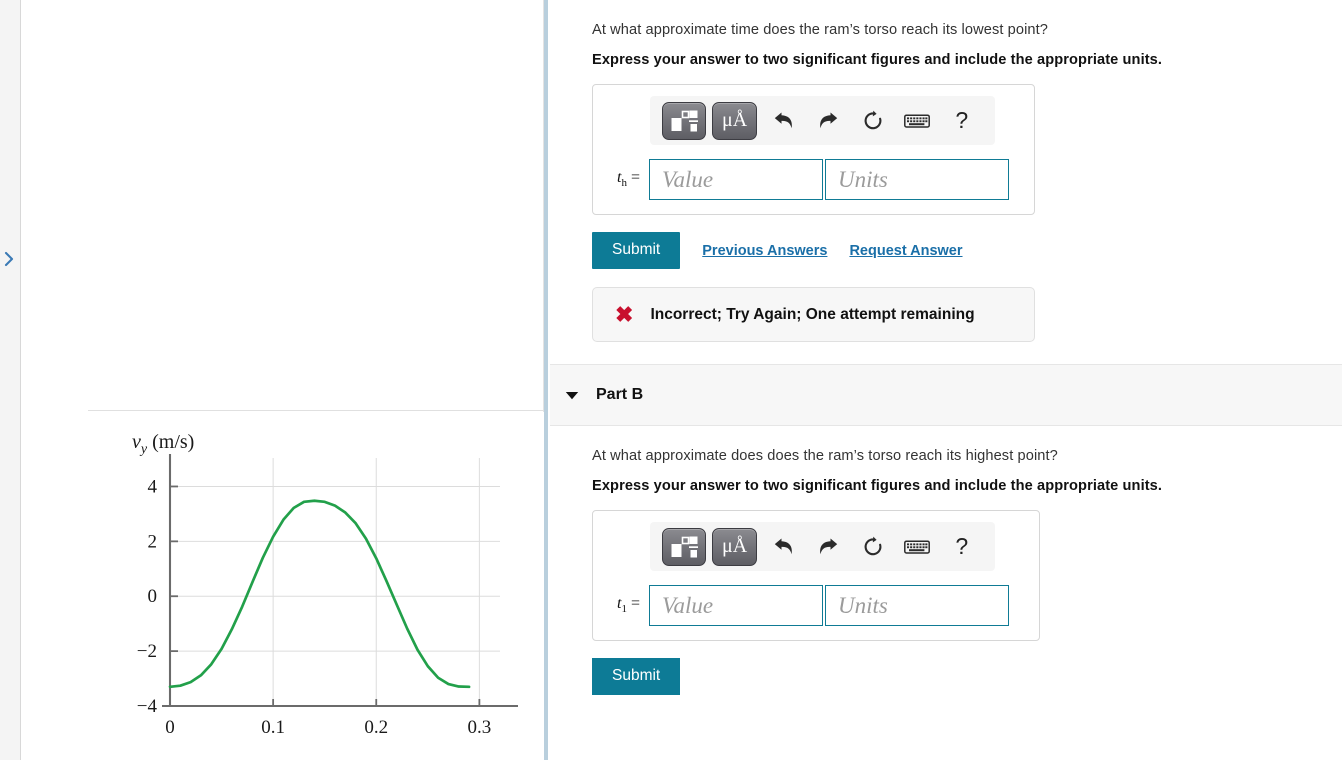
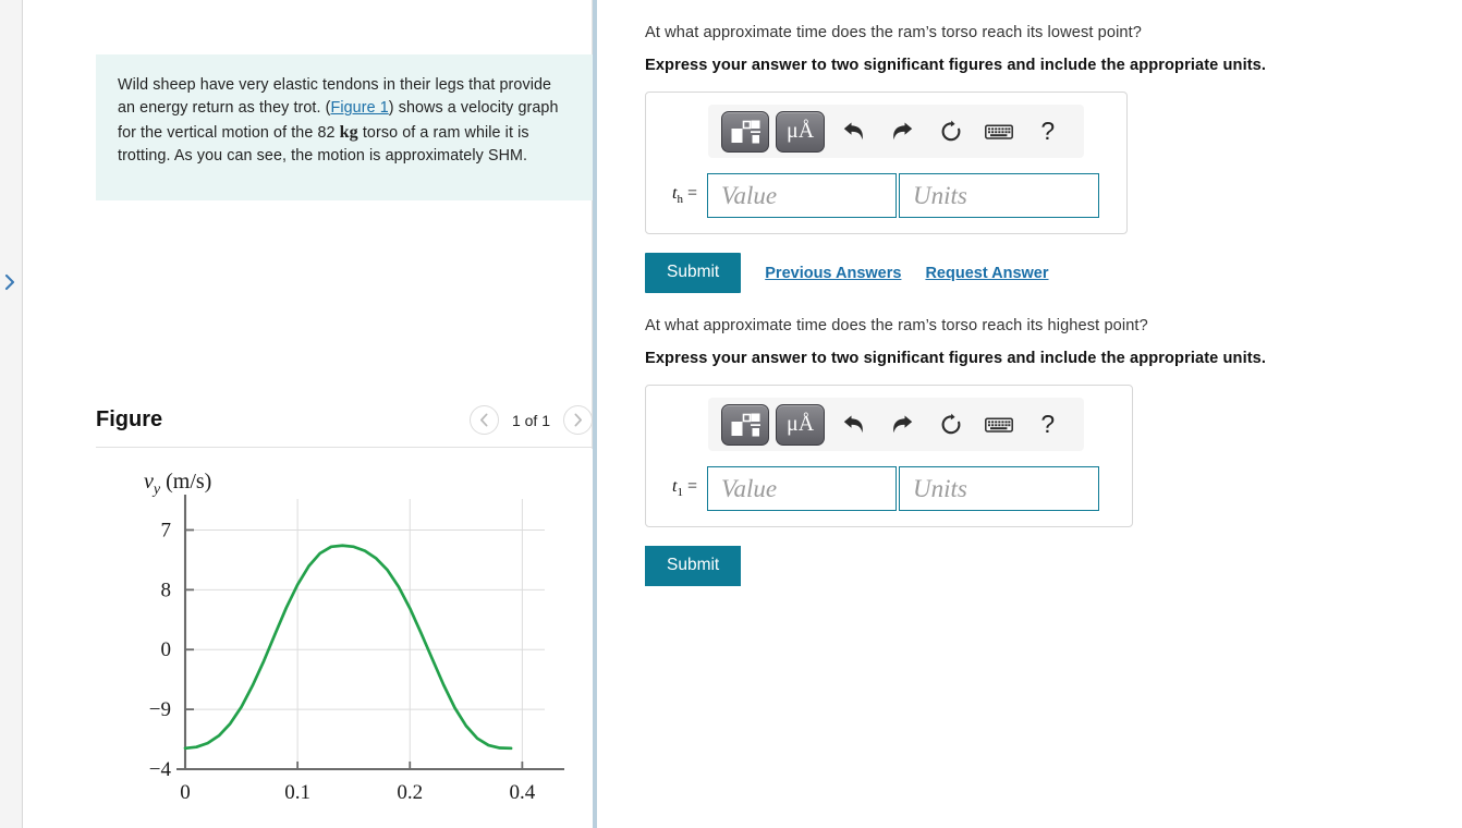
+ Wild sheep have very elastic tendons in their legs that provide an energy return as they trot. (Figure 1) shows a velocity graph for the vertical motion of the 82 kg torso of a ram while it is trotting. As you can see, the motion is approximately SHM.
+ Figure
+ 1 of 1
  −4
- −2
+ −9
  0
- 2
+ 8
- 4
+ 7
  0
  0.1
  0.2
- 0.3
+ 0.4
  vy (m/s)
  At what approximate time does the ram’s torso reach its lowest point?
  Express your answer to two significant figures and include the appropriate units.
  μÅ
  ?
  th =
  Value
  Units
  Submit
  Previous Answers
  Request Answer
- ✖
- Incorrect; Try Again; One attempt remaining
- Part B
- At what approximate does does the ram’s torso reach its highest point?
+ At what approximate time does the ram’s torso reach its highest point?
  Express your answer to two significant figures and include the appropriate units.
  μÅ
  ?
  t1 =
  Value
  Units
  Submit
